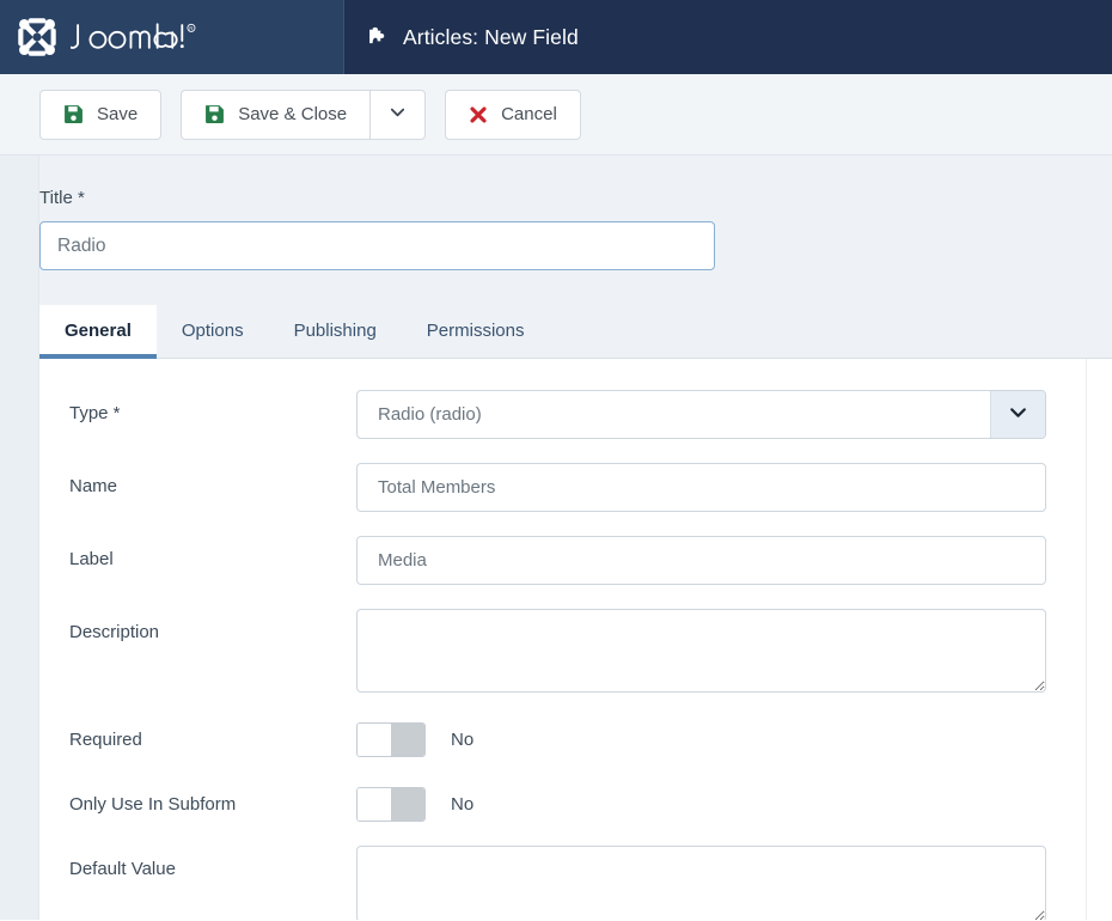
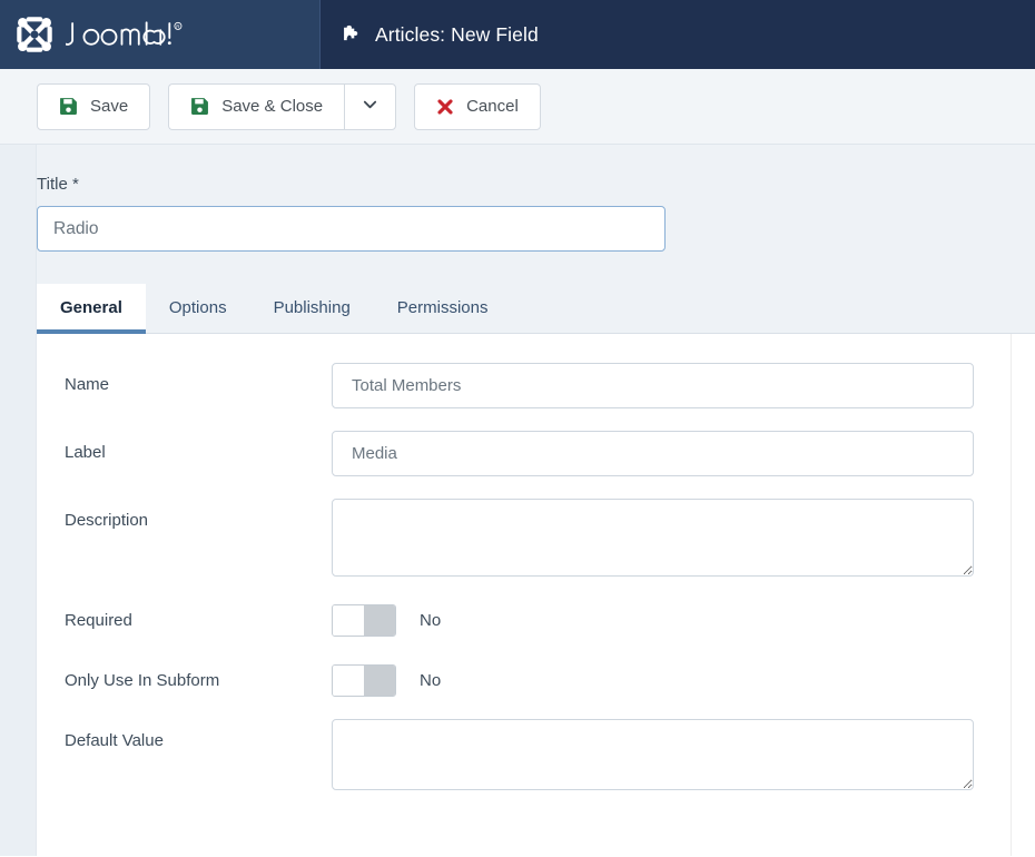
  Articles: New Field
  Save
  Save & Close
  Cancel
  Title *
  Radio
  General
  Options
  Publishing
  Permissions
- Type *
- Radio (radio)
  Name
  Total Members
  Label
  Media
  Description
  Required
  No
  Only Use In Subform
  No
  Default Value
